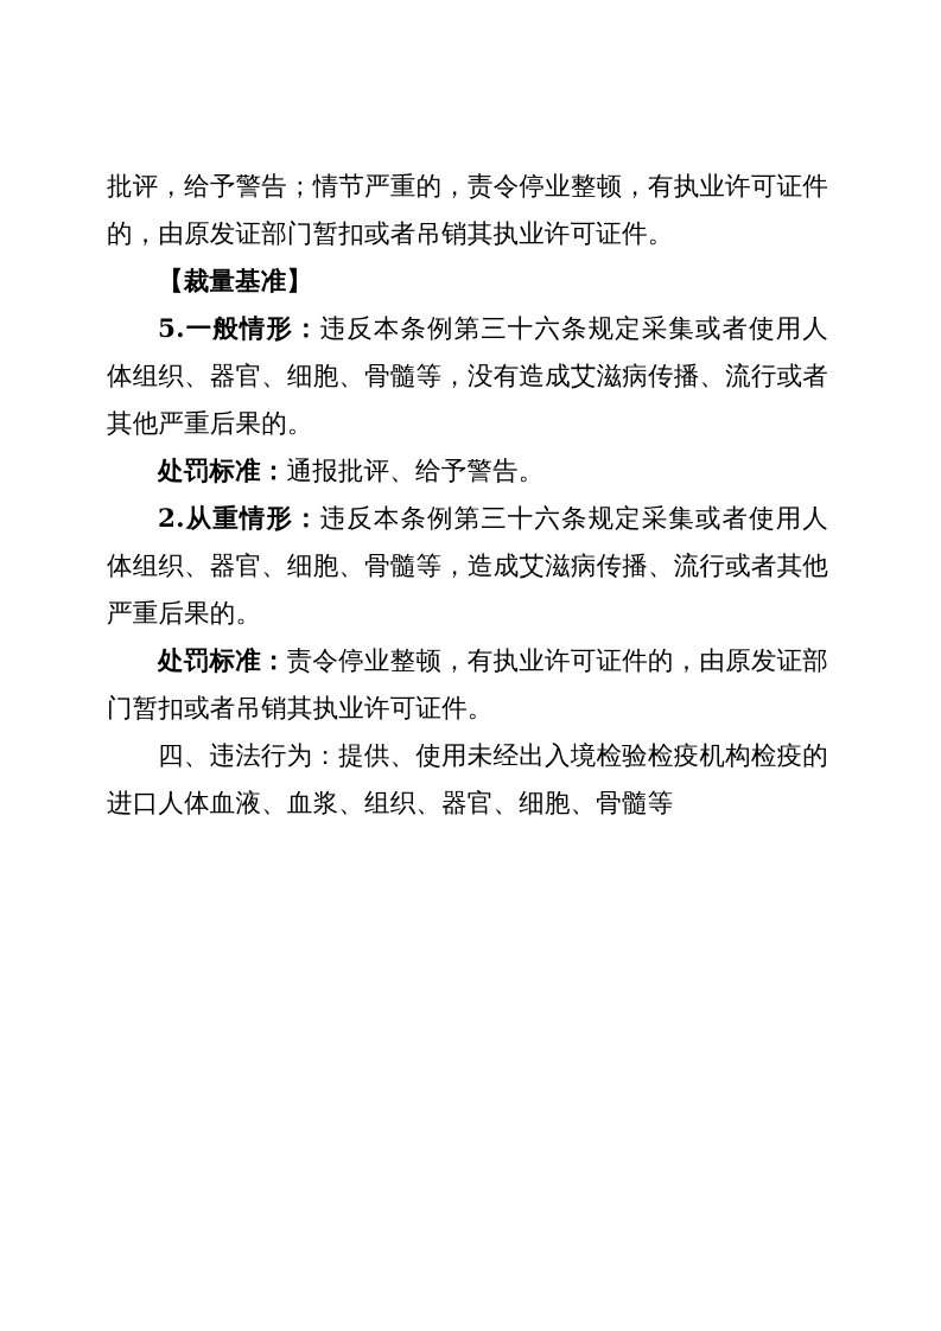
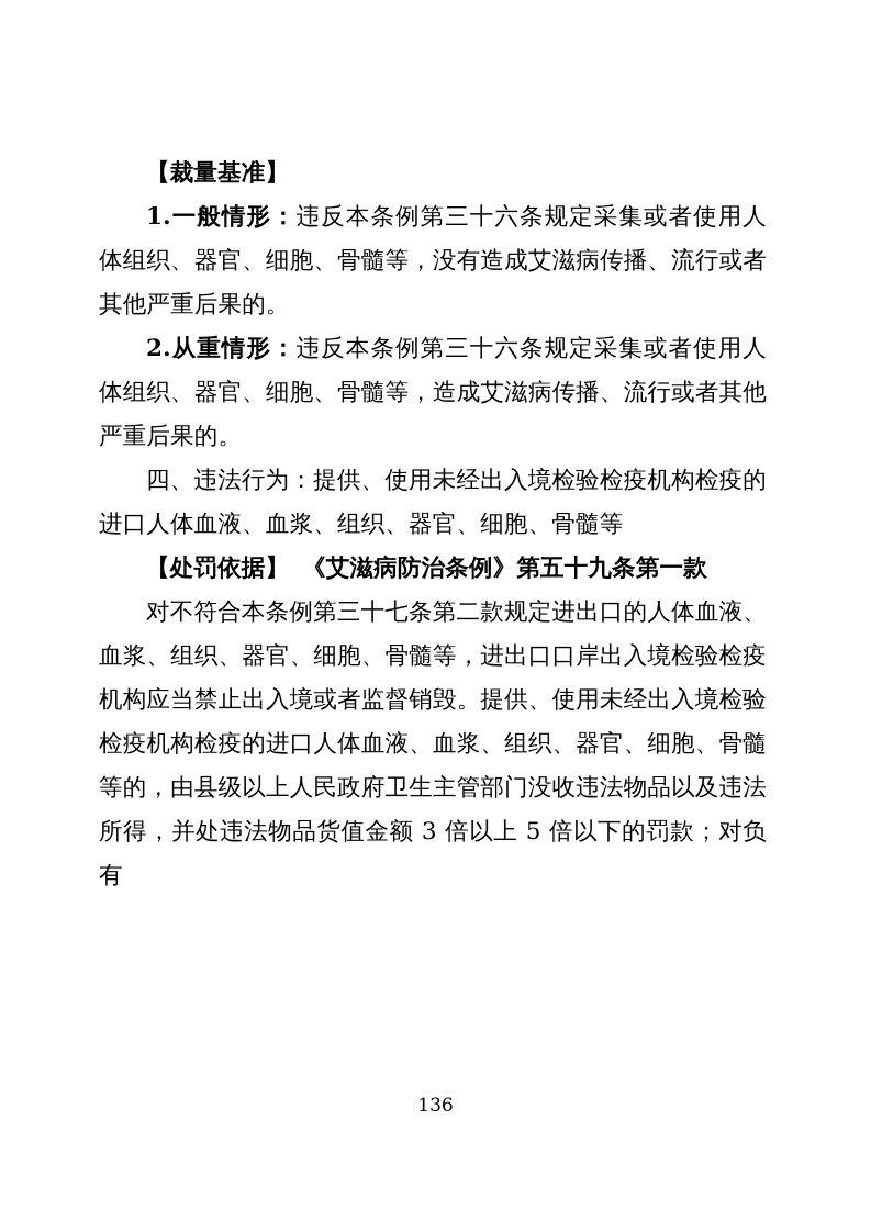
- 批评，给予警告；情节严重的，责令停业整顿，有执业许可证件的，由原发证部门暂扣或者吊销其执业许可证件。
  【裁量基准】
- 5.一般情形：违反本条例第三十六条规定采集或者使用人体组织、器官、细胞、骨髓等，没有造成艾滋病传播、流行或者其他严重后果的。
+ 1.一般情形：违反本条例第三十六条规定采集或者使用人体组织、器官、细胞、骨髓等，没有造成艾滋病传播、流行或者其他严重后果的。
- 处罚标准：通报批评、给予警告。
  2.从重情形：违反本条例第三十六条规定采集或者使用人体组织、器官、细胞、骨髓等，造成艾滋病传播、流行或者其他严重后果的。
- 处罚标准：责令停业整顿，有执业许可证件的，由原发证部门暂扣或者吊销其执业许可证件。
  四、违法行为：提供、使用未经出入境检验检疫机构检疫的进口人体血液、血浆、组织、器官、细胞、骨髓等
+ 【处罚依据】 《艾滋病防治条例》第五十九条第一款
+ 对不符合本条例第三十七条第二款规定进出口的人体血液、血浆、组织、器官、细胞、骨髓等，进出口口岸出入境检验检疫机构应当禁止出入境或者监督销毁。提供、使用未经出入境检验检疫机构检疫的进口人体血液、血浆、组织、器官、细胞、骨髓等的，由县级以上人民政府卫生主管部门没收违法物品以及违法所得，并处违法物品货值金额 3 倍以上 5 倍以下的罚款；对负有
+ 136
